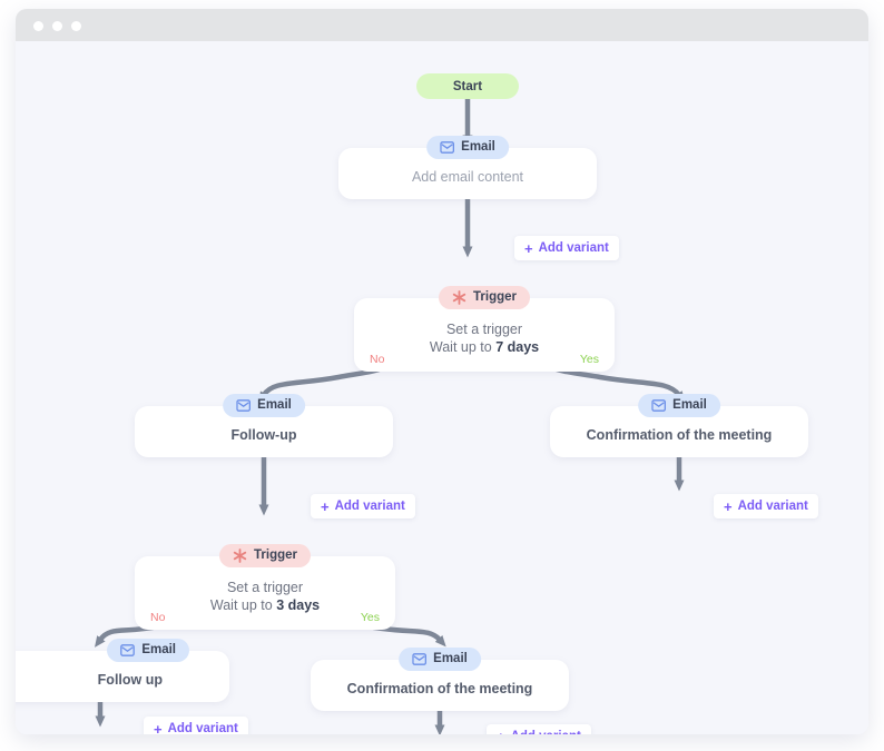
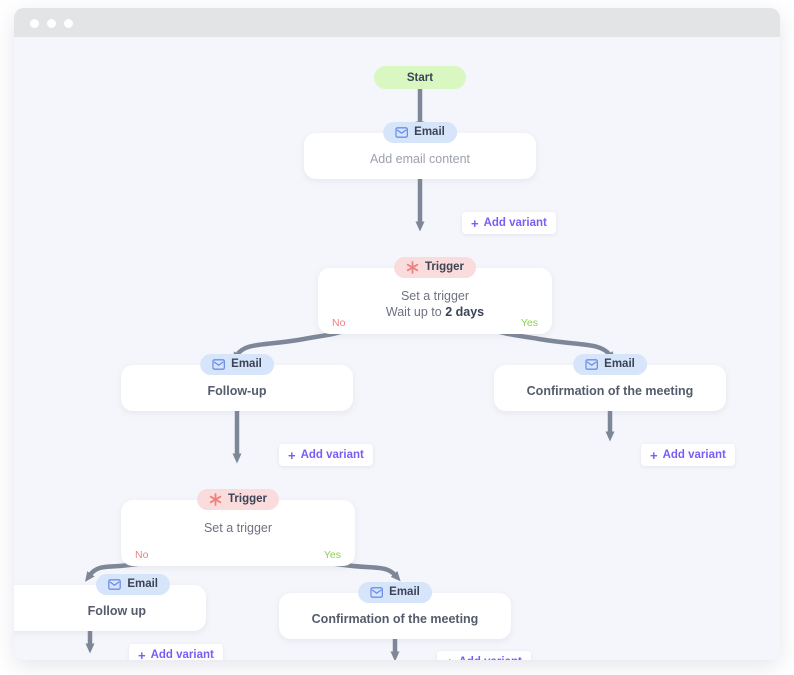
  Start
  Email
  Add email content
  +
  Add variant
  Trigger
  Set a trigger
- Wait up to 7 days
+ Wait up to 2 days
  No
  Yes
  Email
  Follow-up
  +
  Add variant
  Email
  Confirmation of the meeting
  +
  Add variant
  Trigger
  Set a trigger
- Wait up to 3 days
  No
  Yes
  Email
  Follow up
  +
  Add variant
  Email
  Confirmation of the meeting
